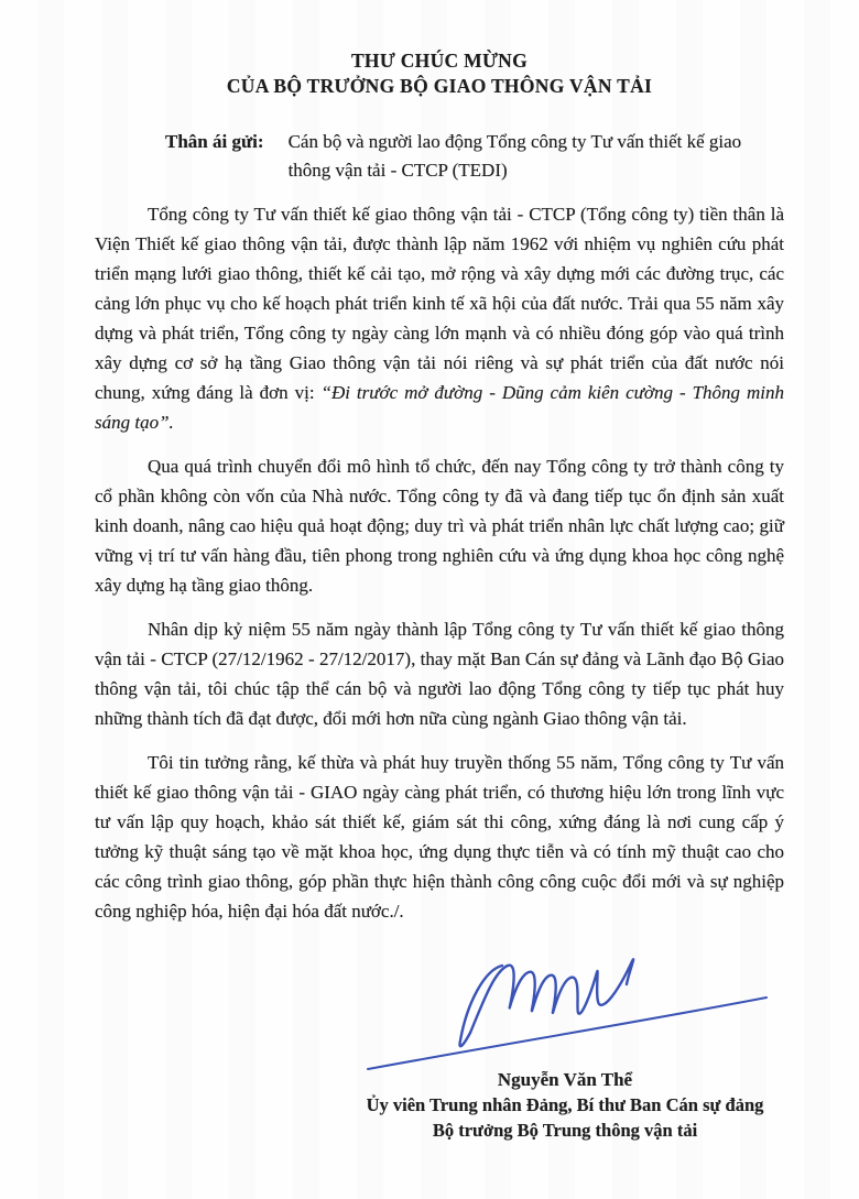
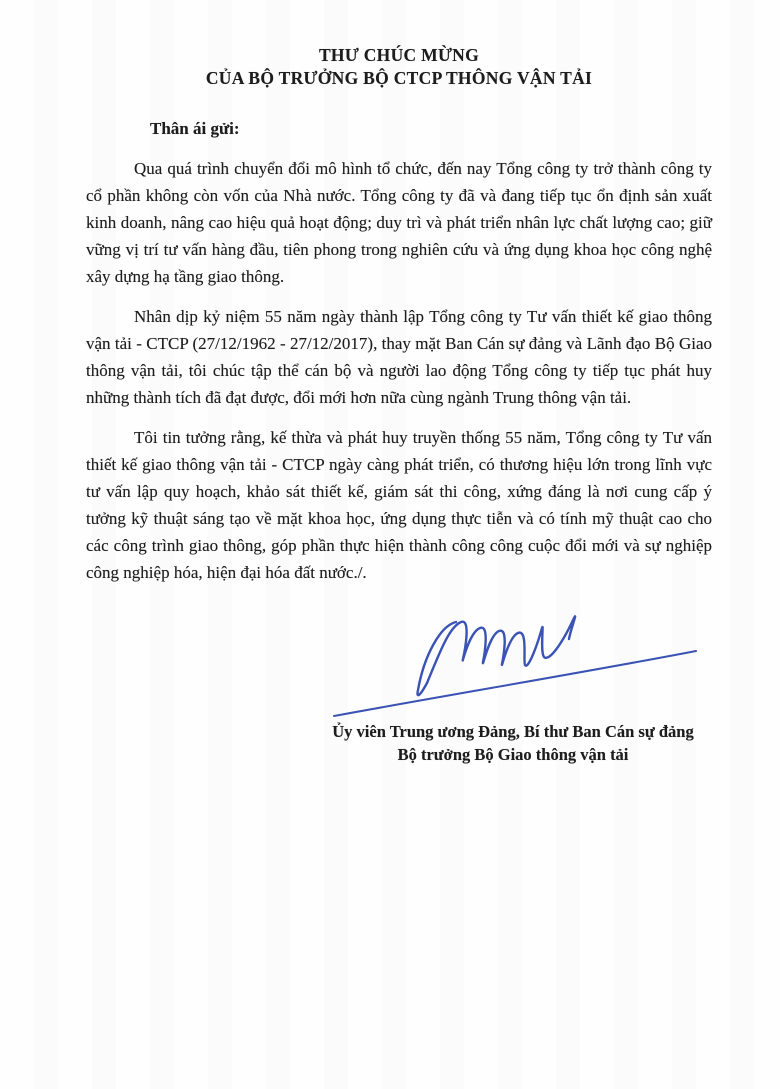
  THƯ CHÚC MỪNG
- CỦA BỘ TRƯỞNG BỘ GIAO THÔNG VẬN TẢI
+ CỦA BỘ TRƯỞNG BỘ CTCP THÔNG VẬN TẢI
  Thân ái gửi:
- Cán bộ và người lao động Tổng công ty Tư vấn thiết kế giao thông vận tải - CTCP (TEDI)
- Tổng công ty Tư vấn thiết kế giao thông vận tải - CTCP (Tổng công ty) tiền thân là Viện Thiết kế giao thông vận tải, được thành lập năm 1962 với nhiệm vụ nghiên cứu phát triển mạng lưới giao thông, thiết kế cải tạo, mở rộng và xây dựng mới các đường trục, các cảng lớn phục vụ cho kế hoạch phát triển kinh tế xã hội của đất nước. Trải qua 55 năm xây dựng và phát triển, Tổng công ty ngày càng lớn mạnh và có nhiều đóng góp vào quá trình xây dựng cơ sở hạ tầng Giao thông vận tải nói riêng và sự phát triển của đất nước nói chung, xứng đáng là đơn vị: “Đi trước mở đường - Dũng cảm kiên cường - Thông minh sáng tạo”.
  Qua quá trình chuyển đổi mô hình tổ chức, đến nay Tổng công ty trở thành công ty cổ phần không còn vốn của Nhà nước. Tổng công ty đã và đang tiếp tục ổn định sản xuất kinh doanh, nâng cao hiệu quả hoạt động; duy trì và phát triển nhân lực chất lượng cao; giữ vững vị trí tư vấn hàng đầu, tiên phong trong nghiên cứu và ứng dụng khoa học công nghệ xây dựng hạ tầng giao thông.
- Nhân dịp kỷ niệm 55 năm ngày thành lập Tổng công ty Tư vấn thiết kế giao thông vận tải - CTCP (27/12/1962 - 27/12/2017), thay mặt Ban Cán sự đảng và Lãnh đạo Bộ Giao thông vận tải, tôi chúc tập thể cán bộ và người lao động Tổng công ty tiếp tục phát huy những thành tích đã đạt được, đổi mới hơn nữa cùng ngành Giao thông vận tải.
+ Nhân dịp kỷ niệm 55 năm ngày thành lập Tổng công ty Tư vấn thiết kế giao thông vận tải - CTCP (27/12/1962 - 27/12/2017), thay mặt Ban Cán sự đảng và Lãnh đạo Bộ Giao thông vận tải, tôi chúc tập thể cán bộ và người lao động Tổng công ty tiếp tục phát huy những thành tích đã đạt được, đổi mới hơn nữa cùng ngành Trung thông vận tải.
- Tôi tin tưởng rằng, kế thừa và phát huy truyền thống 55 năm, Tổng công ty Tư vấn thiết kế giao thông vận tải - GIAO ngày càng phát triển, có thương hiệu lớn trong lĩnh vực tư vấn lập quy hoạch, khảo sát thiết kế, giám sát thi công, xứng đáng là nơi cung cấp ý tưởng kỹ thuật sáng tạo về mặt khoa học, ứng dụng thực tiễn và có tính mỹ thuật cao cho các công trình giao thông, góp phần thực hiện thành công công cuộc đổi mới và sự nghiệp công nghiệp hóa, hiện đại hóa đất nước./.
+ Tôi tin tưởng rằng, kế thừa và phát huy truyền thống 55 năm, Tổng công ty Tư vấn thiết kế giao thông vận tải - CTCP ngày càng phát triển, có thương hiệu lớn trong lĩnh vực tư vấn lập quy hoạch, khảo sát thiết kế, giám sát thi công, xứng đáng là nơi cung cấp ý tưởng kỹ thuật sáng tạo về mặt khoa học, ứng dụng thực tiễn và có tính mỹ thuật cao cho các công trình giao thông, góp phần thực hiện thành công công cuộc đổi mới và sự nghiệp công nghiệp hóa, hiện đại hóa đất nước./.
- Nguyễn Văn Thể
- Ủy viên Trung nhân Đảng, Bí thư Ban Cán sự đảng
+ Ủy viên Trung ương Đảng, Bí thư Ban Cán sự đảng
- Bộ trưởng Bộ Trung thông vận tải
+ Bộ trưởng Bộ Giao thông vận tải
